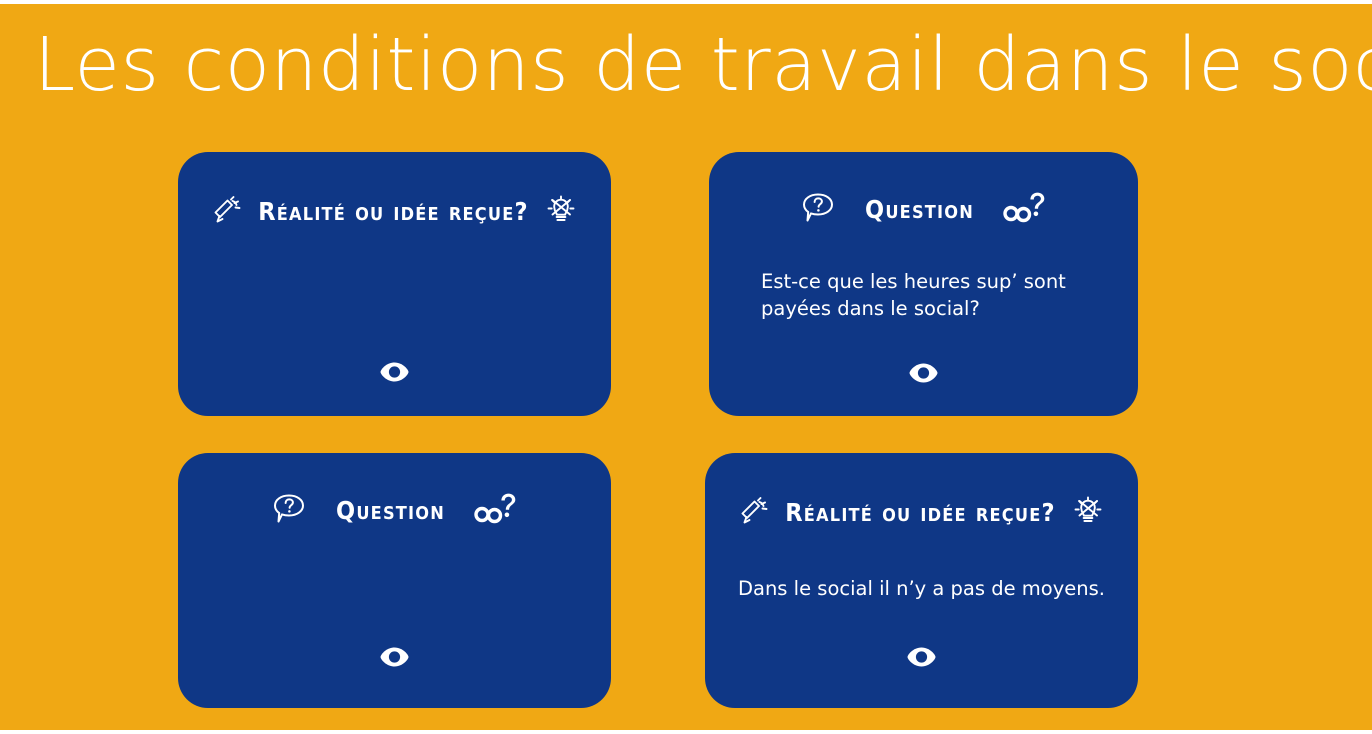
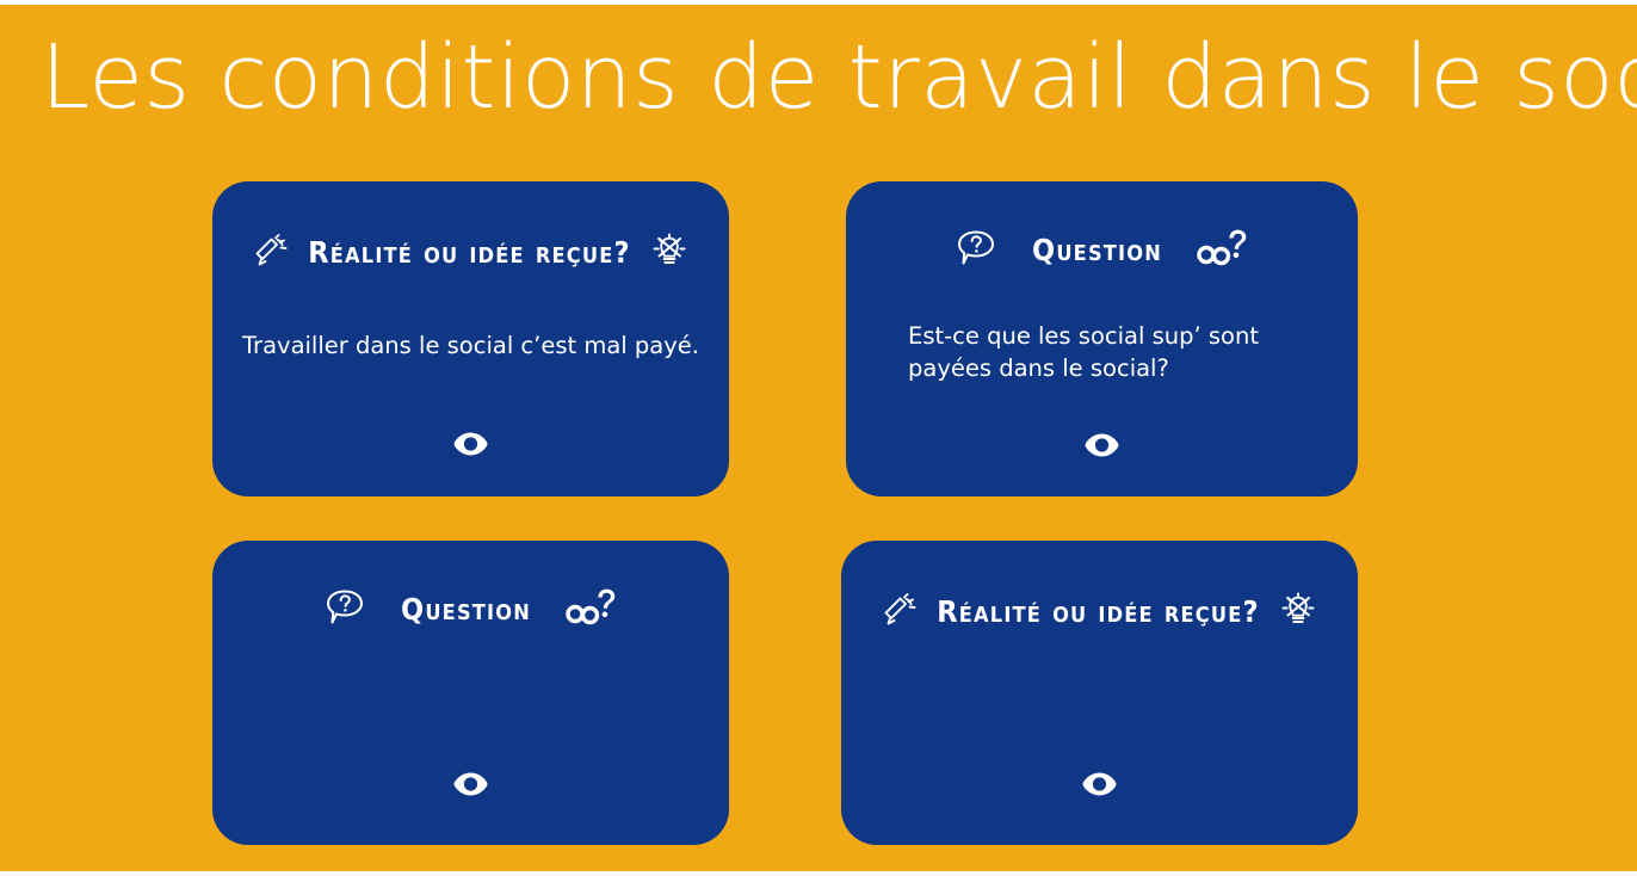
  Les conditions de travail dans le so
  réalité ou idée reçue?
+ Travailler dans le social c’est mal payé.
  question
- Est-ce que les heures sup’ sont
+ Est-ce que les social sup’ sont
  payées dans le social?
  question
  réalité ou idée reçue?
- Dans le social il n’y a pas de moyens.
